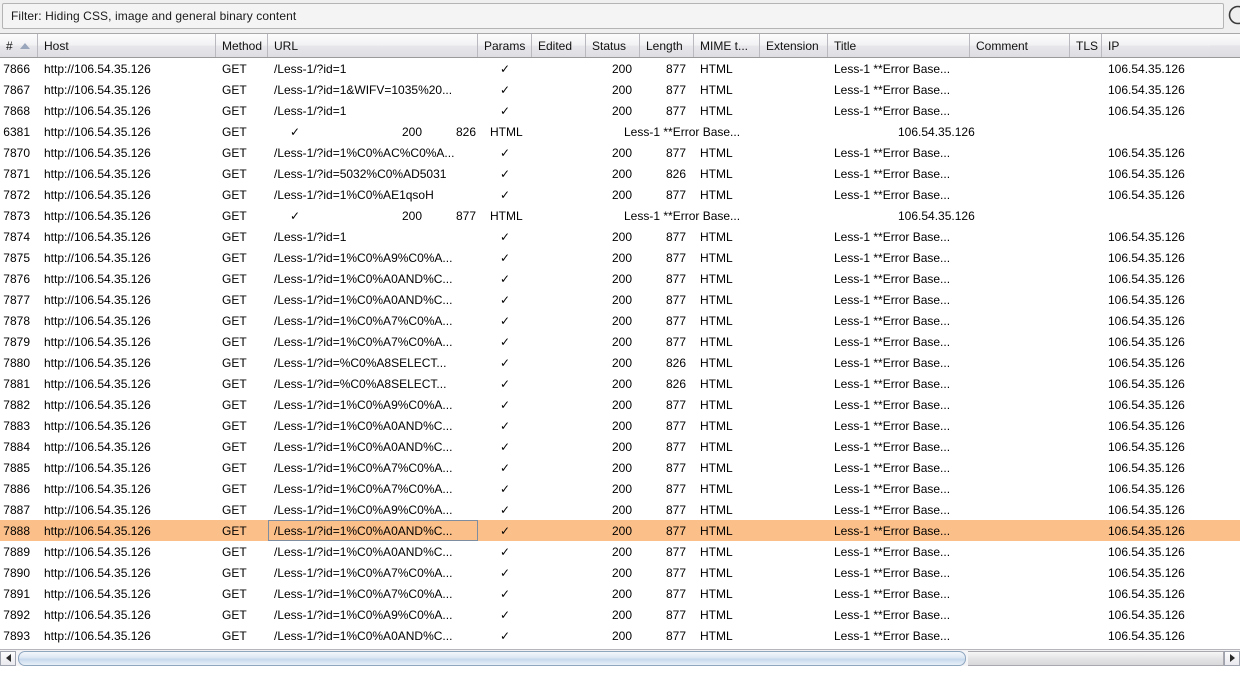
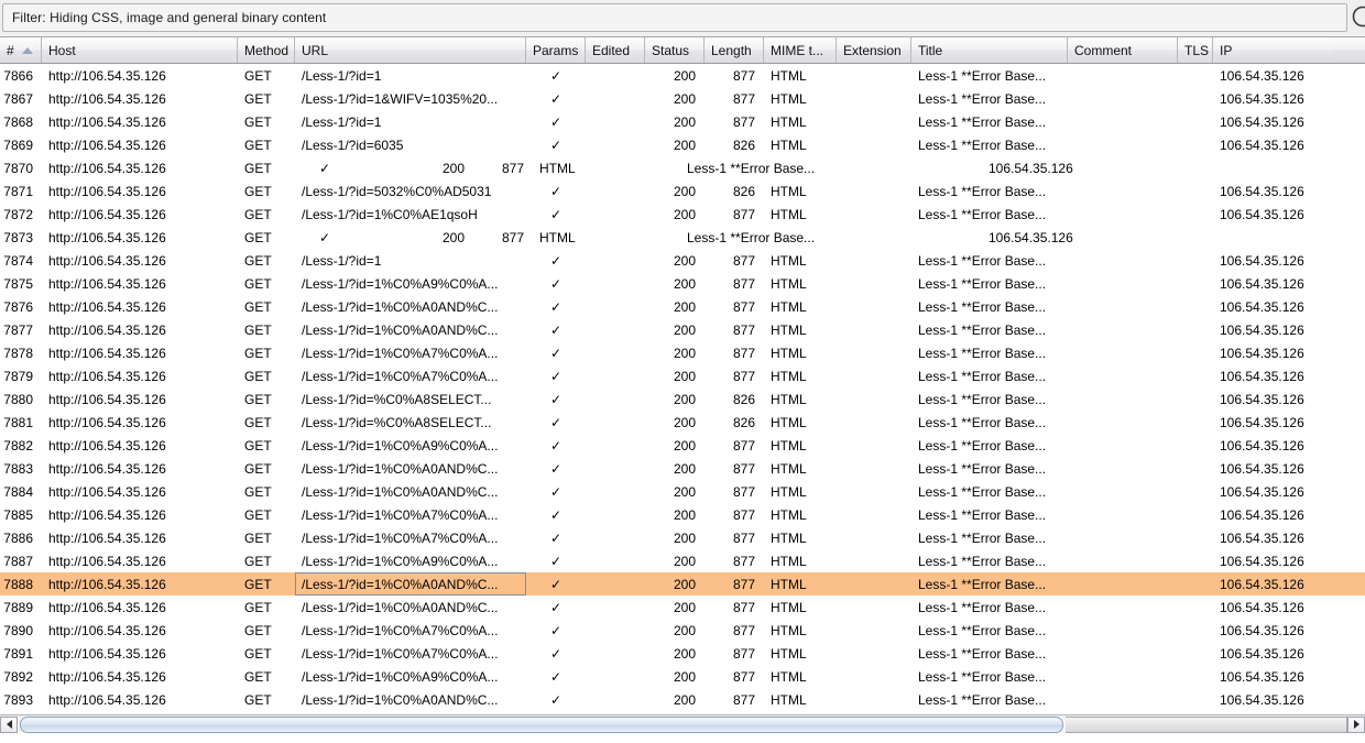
  Filter: Hiding CSS, image and general binary content
  #
  Host
  Method
  URL
  Params
  Edited
  Status
  Length
  MIME t...
  Extension
  Title
  Comment
  TLS
  IP
  7866
  http://106.54.35.126
  GET
  /Less-1/?id=1
  ✓
  200
  877
  HTML
  Less-1 **Error Base...
  106.54.35.126
  7867
  http://106.54.35.126
  GET
  /Less-1/?id=1&WIFV=1035%20...
  ✓
  200
  877
  HTML
  Less-1 **Error Base...
  106.54.35.126
  7868
  http://106.54.35.126
  GET
  /Less-1/?id=1
  ✓
  200
  877
  HTML
  Less-1 **Error Base...
  106.54.35.126
- 6381
+ 7869
  http://106.54.35.126
  GET
+ /Less-1/?id=6035
  ✓
  200
  826
  HTML
  Less-1 **Error Base...
  106.54.35.126
  7870
  http://106.54.35.126
  GET
- /Less-1/?id=1%C0%AC%C0%A...
  ✓
  200
  877
  HTML
  Less-1 **Error Base...
  106.54.35.126
  7871
  http://106.54.35.126
  GET
  /Less-1/?id=5032%C0%AD5031
  ✓
  200
  826
  HTML
  Less-1 **Error Base...
  106.54.35.126
  7872
  http://106.54.35.126
  GET
  /Less-1/?id=1%C0%AE1qsoH
  ✓
  200
  877
  HTML
  Less-1 **Error Base...
  106.54.35.126
  7873
  http://106.54.35.126
  GET
  ✓
  200
  877
  HTML
  Less-1 **Error Base...
  106.54.35.126
  7874
  http://106.54.35.126
  GET
  /Less-1/?id=1
  ✓
  200
  877
  HTML
  Less-1 **Error Base...
  106.54.35.126
  7875
  http://106.54.35.126
  GET
  /Less-1/?id=1%C0%A9%C0%A...
  ✓
  200
  877
  HTML
  Less-1 **Error Base...
  106.54.35.126
  7876
  http://106.54.35.126
  GET
  /Less-1/?id=1%C0%A0AND%C...
  ✓
  200
  877
  HTML
  Less-1 **Error Base...
  106.54.35.126
  7877
  http://106.54.35.126
  GET
  /Less-1/?id=1%C0%A0AND%C...
  ✓
  200
  877
  HTML
  Less-1 **Error Base...
  106.54.35.126
  7878
  http://106.54.35.126
  GET
  /Less-1/?id=1%C0%A7%C0%A...
  ✓
  200
  877
  HTML
  Less-1 **Error Base...
  106.54.35.126
  7879
  http://106.54.35.126
  GET
  /Less-1/?id=1%C0%A7%C0%A...
  ✓
  200
  877
  HTML
  Less-1 **Error Base...
  106.54.35.126
  7880
  http://106.54.35.126
  GET
  /Less-1/?id=%C0%A8SELECT...
  ✓
  200
  826
  HTML
  Less-1 **Error Base...
  106.54.35.126
  7881
  http://106.54.35.126
  GET
  /Less-1/?id=%C0%A8SELECT...
  ✓
  200
  826
  HTML
  Less-1 **Error Base...
  106.54.35.126
  7882
  http://106.54.35.126
  GET
  /Less-1/?id=1%C0%A9%C0%A...
  ✓
  200
  877
  HTML
  Less-1 **Error Base...
  106.54.35.126
  7883
  http://106.54.35.126
  GET
  /Less-1/?id=1%C0%A0AND%C...
  ✓
  200
  877
  HTML
  Less-1 **Error Base...
  106.54.35.126
  7884
  http://106.54.35.126
  GET
  /Less-1/?id=1%C0%A0AND%C...
  ✓
  200
  877
  HTML
  Less-1 **Error Base...
  106.54.35.126
  7885
  http://106.54.35.126
  GET
  /Less-1/?id=1%C0%A7%C0%A...
  ✓
  200
  877
  HTML
  Less-1 **Error Base...
  106.54.35.126
  7886
  http://106.54.35.126
  GET
  /Less-1/?id=1%C0%A7%C0%A...
  ✓
  200
  877
  HTML
  Less-1 **Error Base...
  106.54.35.126
  7887
  http://106.54.35.126
  GET
  /Less-1/?id=1%C0%A9%C0%A...
  ✓
  200
  877
  HTML
  Less-1 **Error Base...
  106.54.35.126
  7888
  http://106.54.35.126
  GET
  /Less-1/?id=1%C0%A0AND%C...
  ✓
  200
  877
  HTML
  Less-1 **Error Base...
  106.54.35.126
  7889
  http://106.54.35.126
  GET
  /Less-1/?id=1%C0%A0AND%C...
  ✓
  200
  877
  HTML
  Less-1 **Error Base...
  106.54.35.126
  7890
  http://106.54.35.126
  GET
  /Less-1/?id=1%C0%A7%C0%A...
  ✓
  200
  877
  HTML
  Less-1 **Error Base...
  106.54.35.126
  7891
  http://106.54.35.126
  GET
  /Less-1/?id=1%C0%A7%C0%A...
  ✓
  200
  877
  HTML
  Less-1 **Error Base...
  106.54.35.126
  7892
  http://106.54.35.126
  GET
  /Less-1/?id=1%C0%A9%C0%A...
  ✓
  200
  877
  HTML
  Less-1 **Error Base...
  106.54.35.126
  7893
  http://106.54.35.126
  GET
  /Less-1/?id=1%C0%A0AND%C...
  ✓
  200
  877
  HTML
  Less-1 **Error Base...
  106.54.35.126
